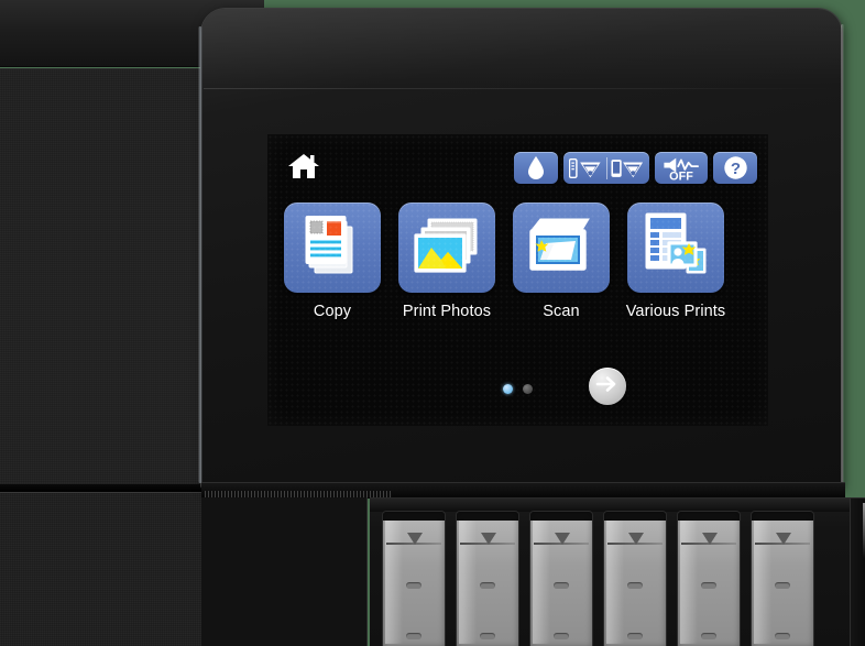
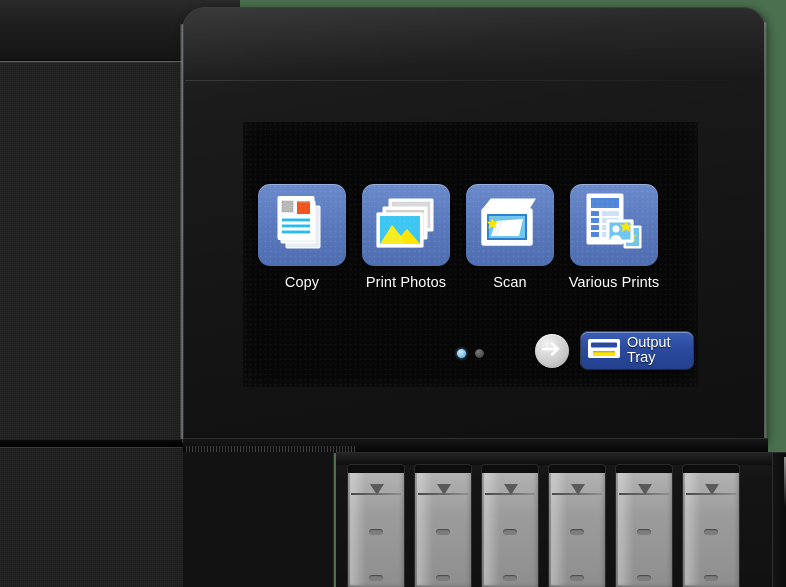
- OFF
- ?
  Copy
  Print Photos
  Scan
  Various Prints
+ Output
+ Tray
